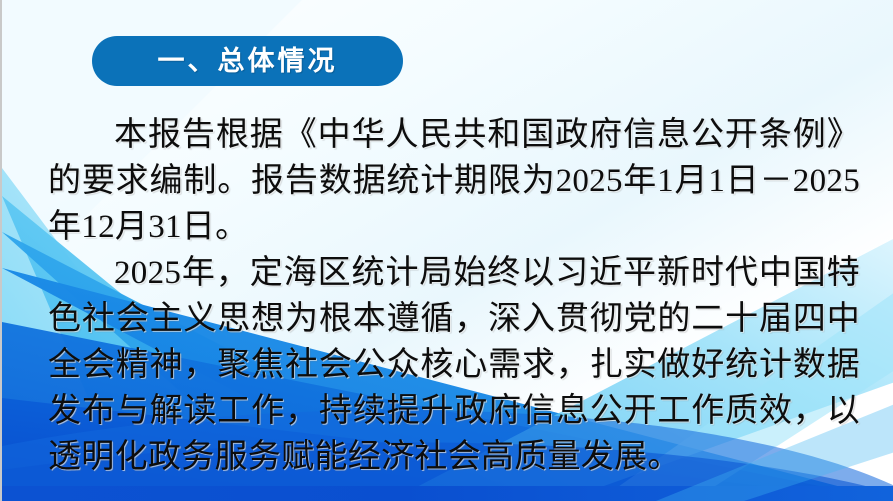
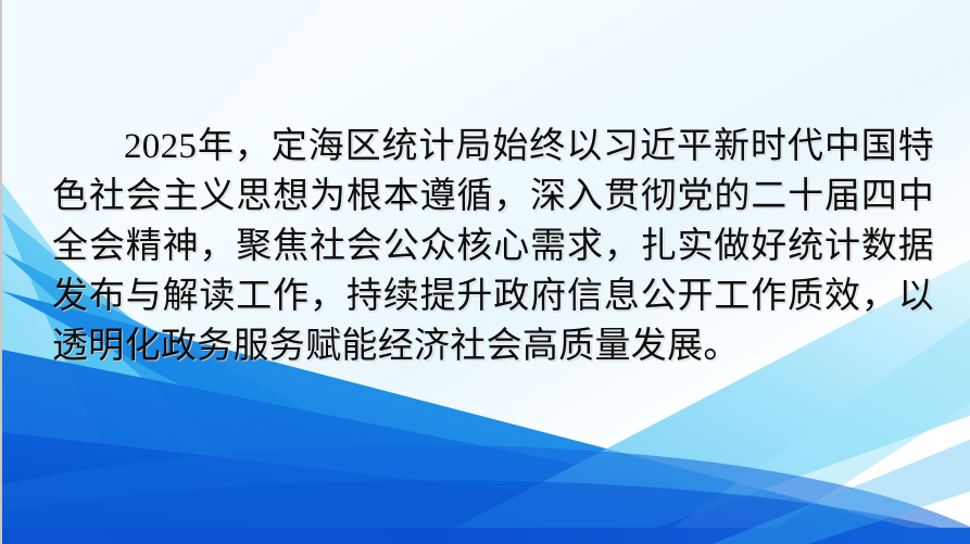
- 一、总体情况
- 本报告根据《中华人民共和国政府信息公开条例》的要求编制。报告数据统计期限为2025年1月1日－2025年12月31日。
  2025年，定海区统计局始终以习近平新时代中国特色社会主义思想为根本遵循，深入贯彻党的二十届四中全会精神，聚焦社会公众核心需求，扎实做好统计数据发布与解读工作，持续提升政府信息公开工作质效，以透明化政务服务赋能经济社会高质量发展。
